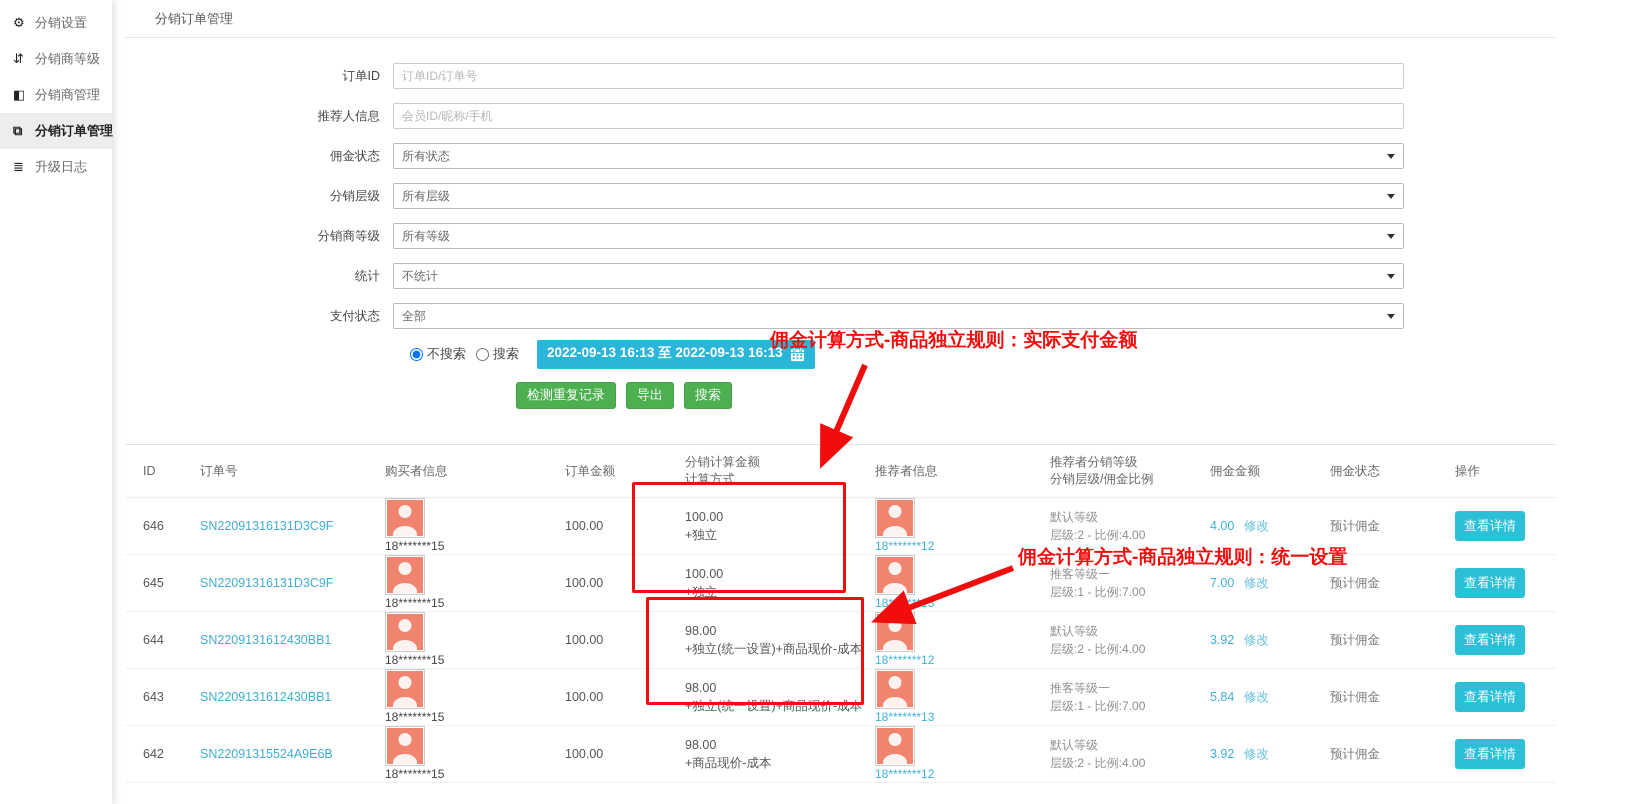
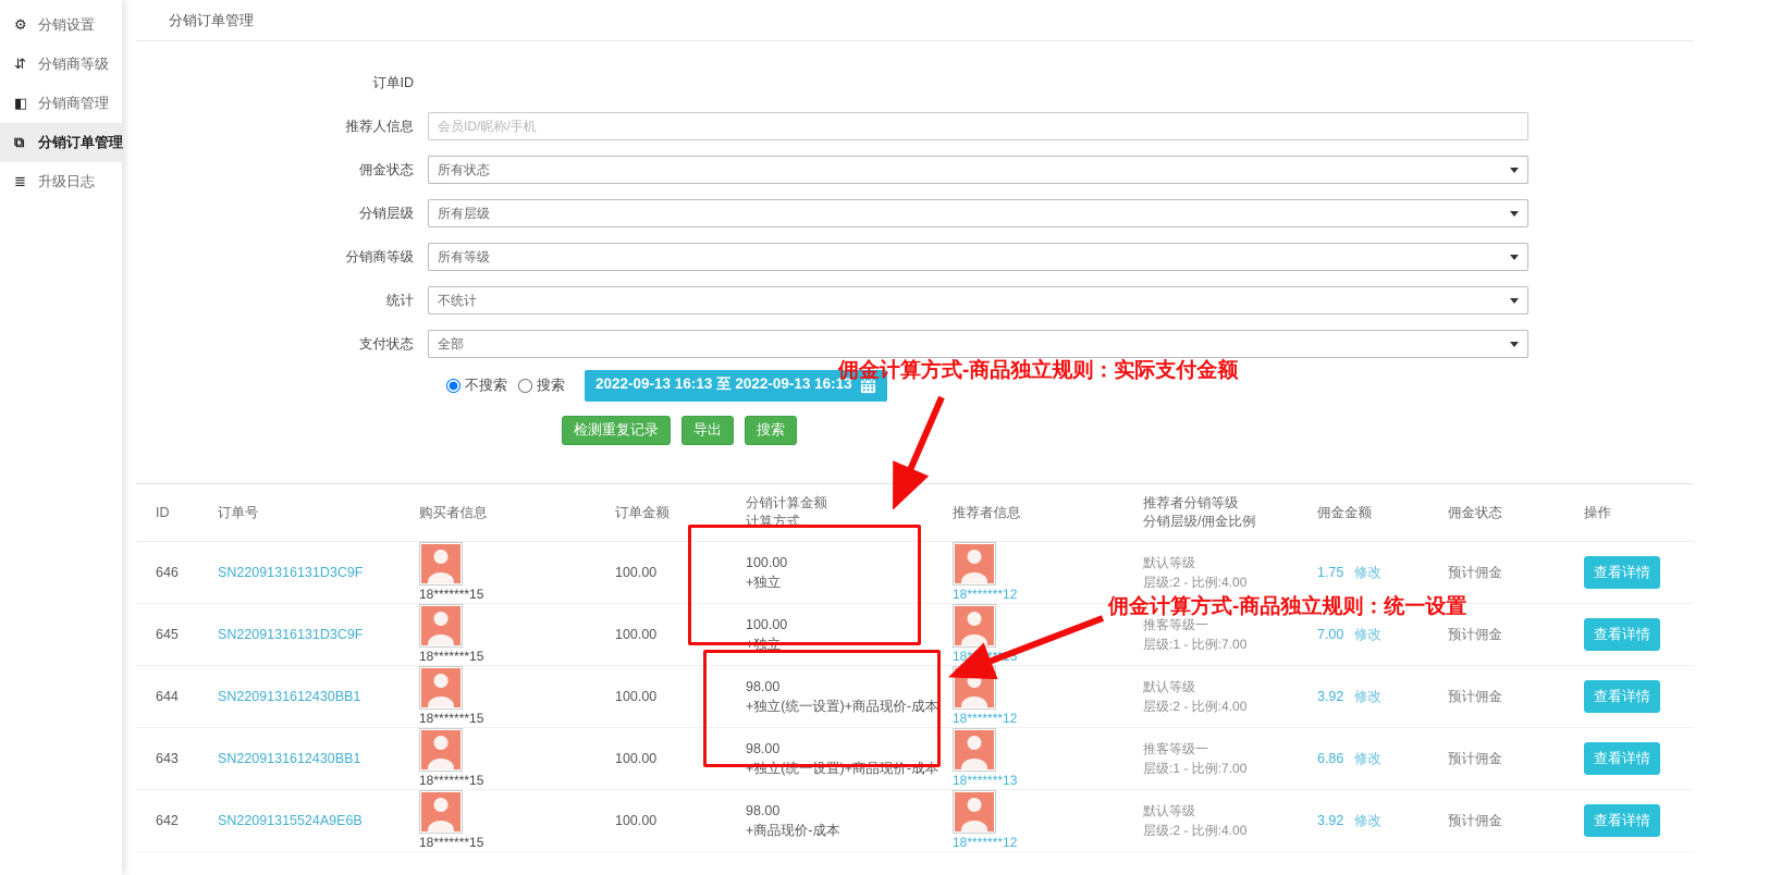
  ⚙
  分销设置
  ⇵
  分销商等级
  ◧
  分销商管理
  ⧉
  分销订单管理
  ≣
  升级日志
  分销订单管理
  订单ID
- 订单ID/订单号
  推荐人信息
  会员ID/昵称/手机
  佣金状态
  所有状态
  分销层级
  所有层级
  分销商等级
  所有等级
  统计
  不统计
  支付状态
  全部
  不搜索
  搜索
  2022-09-13 16:13 至 2022-09-13 16:13
  检测重复记录
  导出
  搜索
  ID
  订单号
  购买者信息
  订单金额
  分销计算金额
  计算方式
  推荐者信息
  推荐者分销等级
  分销层级/佣金比例
  佣金金额
  佣金状态
  操作
  646
  SN22091316131D3C9F
  18*******15
  100.00
  100.00
  +独立
  18*******12
  默认等级
  层级:2 - 比例:4.00
- 4.00 修改
+ 1.75 修改
  预计佣金
  查看详情
  645
  SN22091316131D3C9F
  18*******15
  100.00
  100.00
  +独立
  18*****3
  推客等级一
  层级:1 - 比例:7.00
  7.00 修改
  预计佣金
  查看详情
  644
  SN2209131612430BB1
  18*******15
  100.00
  98.00
  +独立(统一设置)+商品现价-成本
  18*******12
  默认等级
  层级:2 - 比例:4.00
  3.92 修改
  预计佣金
  查看详情
  643
  SN2209131612430BB1
  18*******15
  100.00
  98.00
  +独立(统一设置)+商品现价-成本
  18*******13
  推客等级一
  层级:1 - 比例:7.00
- 5.84 修改
+ 6.86 修改
  预计佣金
  查看详情
  642
  SN22091315524A9E6B
  18*******15
  100.00
  98.00
  +商品现价-成本
  18*******12
  默认等级
  层级:2 - 比例:4.00
  3.92 修改
  预计佣金
  查看详情
  佣金计算方式-商品独立规则：实际支付金额
  佣金计算方式-商品独立规则：统一设置
